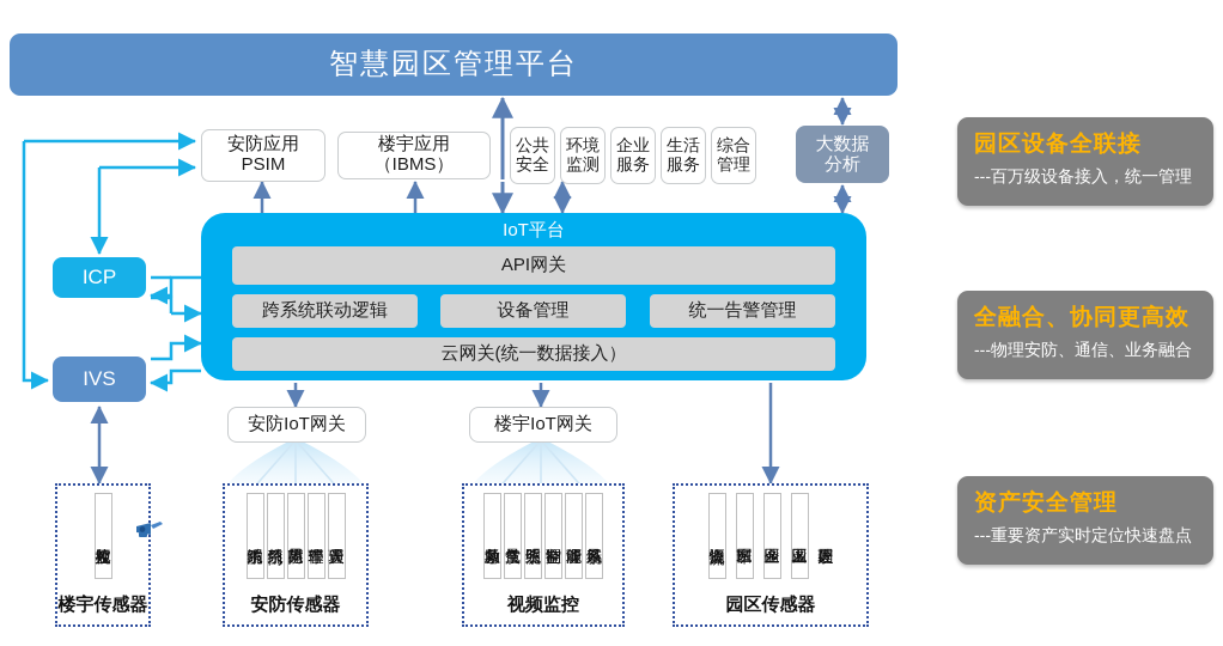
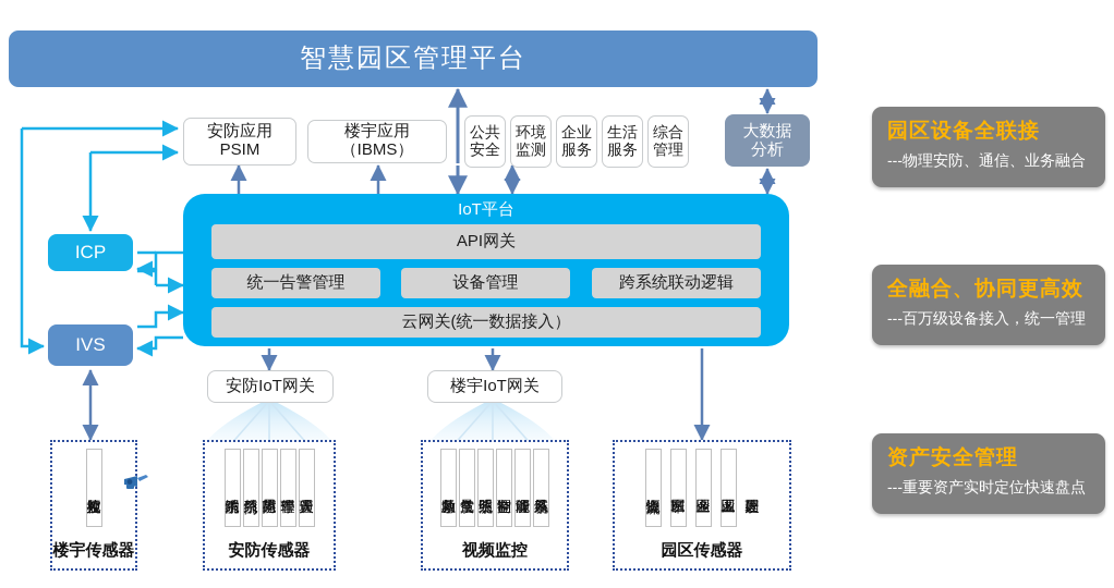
  智慧园区管理平台
  安防应用
  PSIM
  楼宇应用（IBMS）
  公共
  安全
  环境
  监测
  企业
  服务
  生活
  服务
  综合
  管理
  大数据
  分析
  IoT平台
  API网关
- 跨系统联动逻辑
+ 统一告警管理
  设备管理
- 统一告警管理
+ 跨系统联动逻辑
  云网关(统一数据接入）
  ICP
  IVS
  安防IoT网关
  楼宇IoT网关
  楼宇传感器
  安防传感器
  视频监控
  园区传感器
  园区设备全联接
- ---百万级设备接入，统一管理
+ ---物理安防、通信、业务融合
  全融合、协同更高效
- ---物理安防、通信、业务融合
+ ---百万级设备接入，统一管理
  资产安全管理
  ---重要资产实时定位快速盘点
